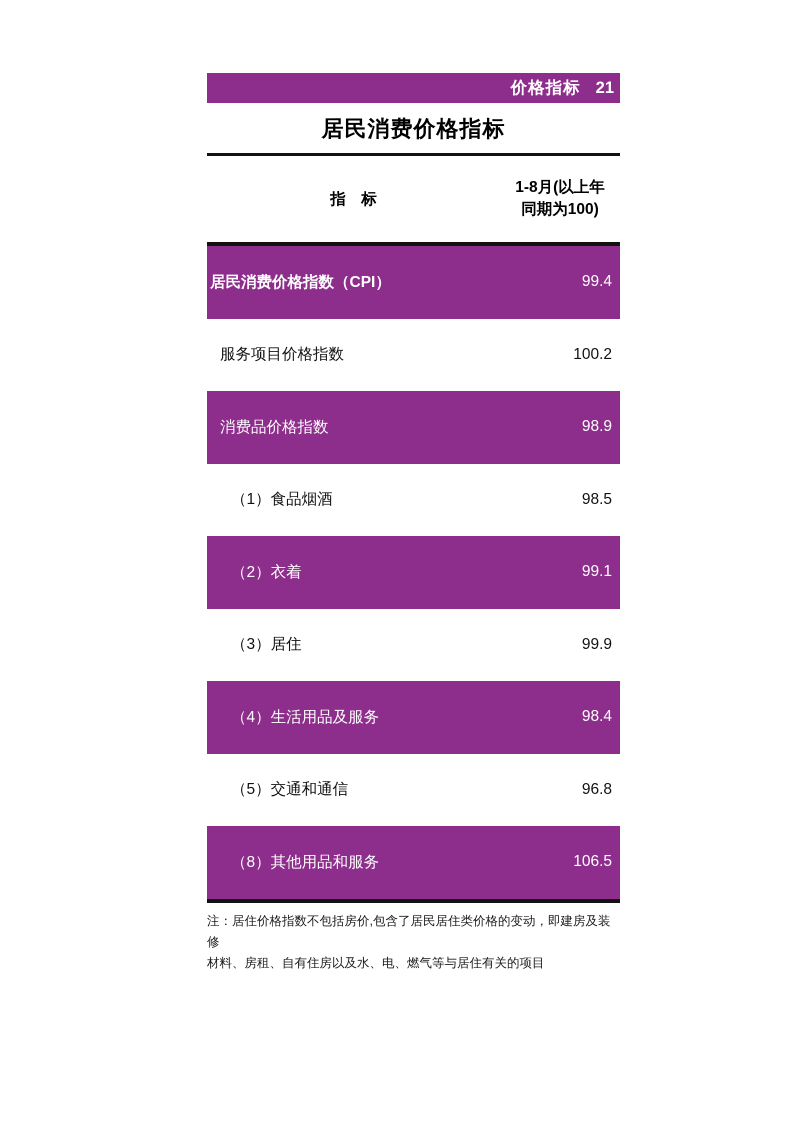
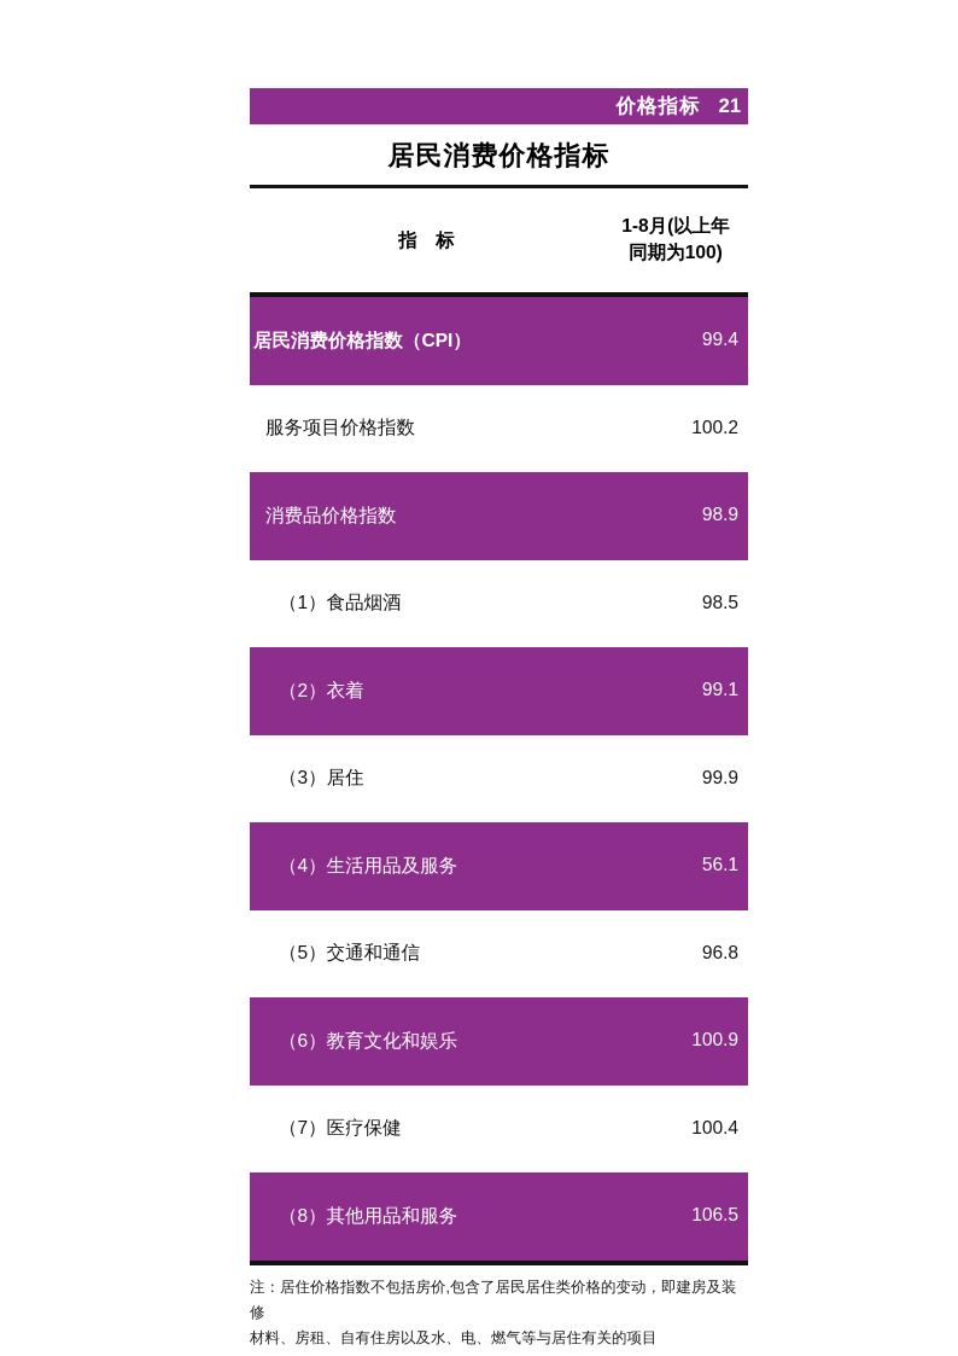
  价格指标
  21
  居民消费价格指标
  指 标
  1-8月(以上年
  同期为100)
  居民消费价格指数（CPI）
  99.4
  服务项目价格指数
  100.2
  消费品价格指数
  98.9
  （1）食品烟酒
  98.5
  （2）衣着
  99.1
  （3）居住
  99.9
  （4）生活用品及服务
- 98.4
+ 56.1
  （5）交通和通信
  96.8
+ （6）教育文化和娱乐
+ 100.9
+ （7）医疗保健
+ 100.4
  （8）其他用品和服务
  106.5
  注：居住价格指数不包括房价,包含了居民居住类价格的变动，即建房及装修
  材料、房租、自有住房以及水、电、燃气等与居住有关的项目
